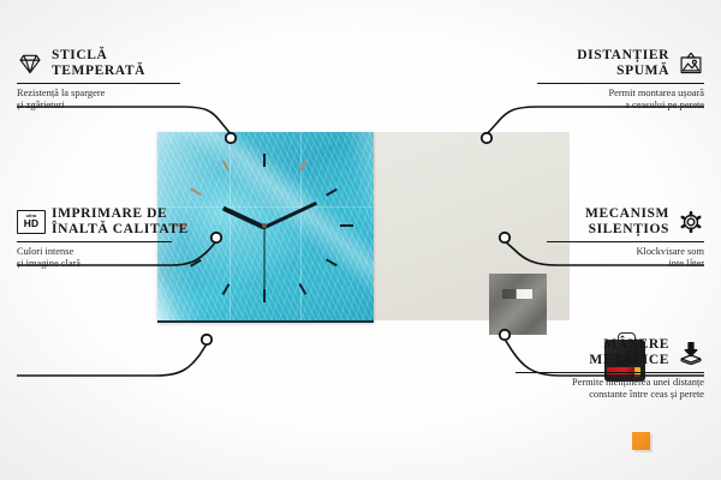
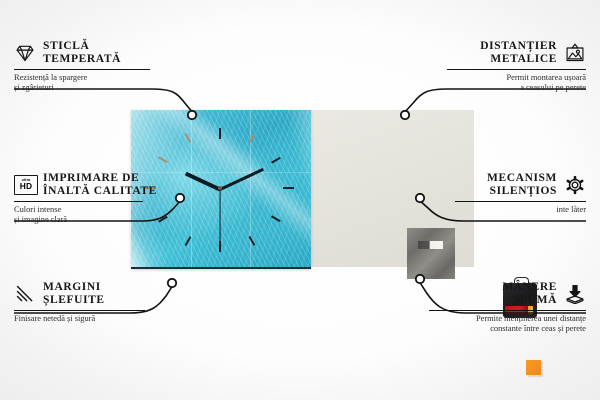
  STICLĂ
  TEMPERATĂ
  Rezistență la spargere
  și zgârieturi
  HD
  IMPRIMARE DE
  ÎNALTĂ CALITATE
  Culori intense
  și imagine clară
+ MARGINI
+ ȘLEFUITE
+ Finisare netedă și sigură
  DISTANȚIER
- SPUMĂ
+ METALICE
  Permit montarea ușoară
  a ceasului pe perete
  MECANISM
  SILENȚIOS
- Klockvisare som
  inte låter
  MÂNERE
- METALICE
+ SPUMĂ
  Permite menținerea unei distanțe
  constante între ceas și perete
